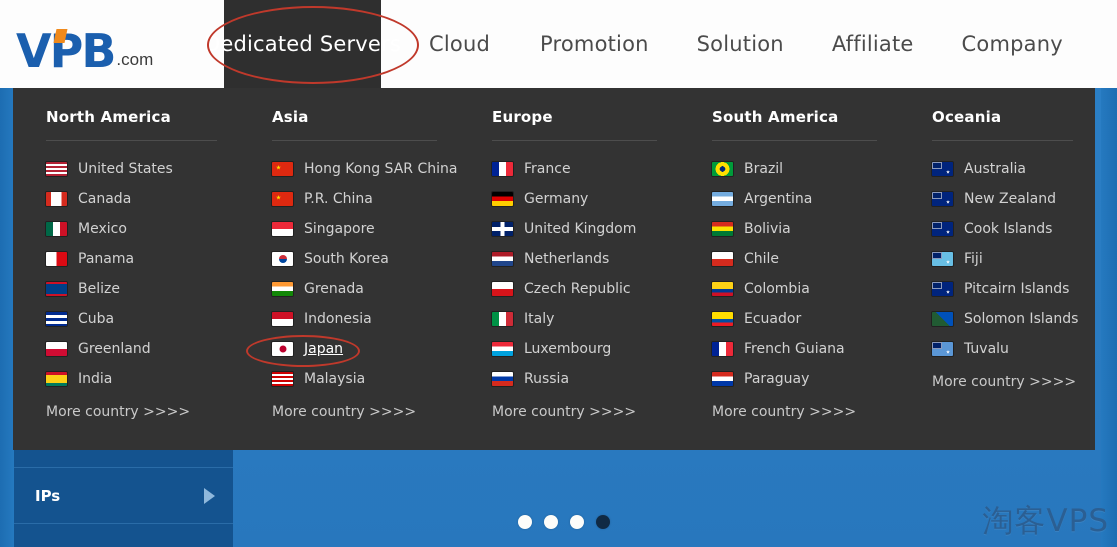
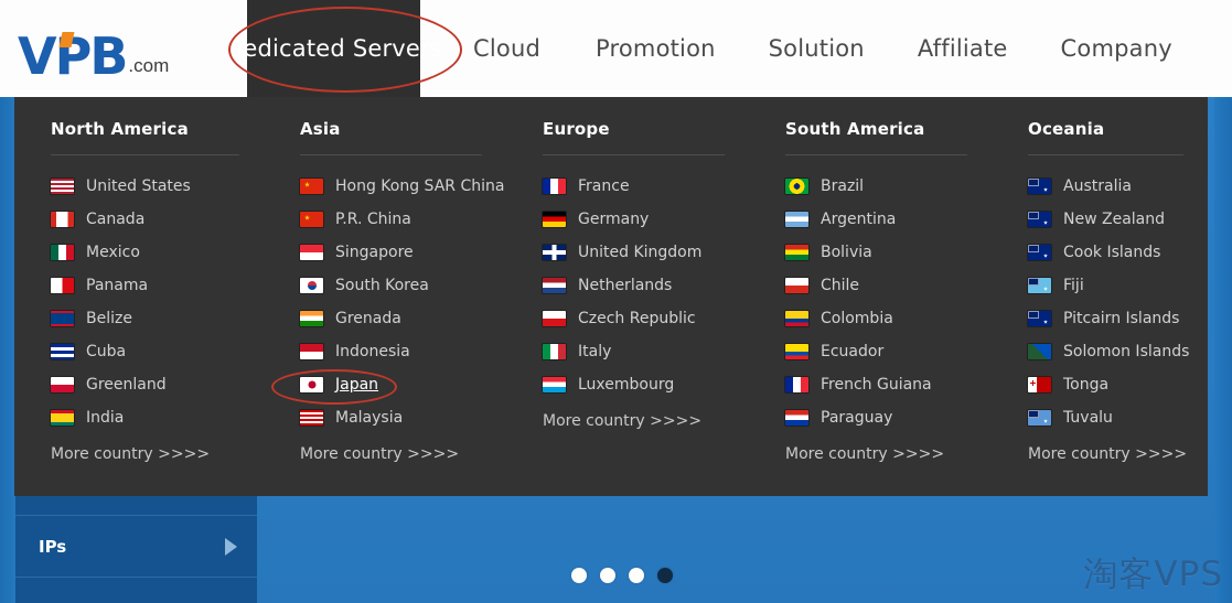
  IPs
  淘客VPS
  VPB
  .com
  Dedicated Servers
  Cloud
  Promotion
  Solution
  Affiliate
  Company
  North America
  United States
  Canada
  Mexico
  Panama
  Belize
  Cuba
  Greenland
  India
  More country >>>>
  Asia
  Hong Kong SAR China
  P.R. China
  Singapore
  South Korea
  Grenada
  Indonesia
  Japan
  Malaysia
  More country >>>>
  Europe
  France
  Germany
  United Kingdom
  Netherlands
  Czech Republic
  Italy
  Luxembourg
- Russia
  More country >>>>
  South America
  Brazil
  Argentina
  Bolivia
  Chile
  Colombia
  Ecuador
  French Guiana
  Paraguay
  More country >>>>
  Oceania
  Australia
  New Zealand
  Cook Islands
  Fiji
  Pitcairn Islands
  Solomon Islands
+ Tonga
  Tuvalu
  More country >>>>
